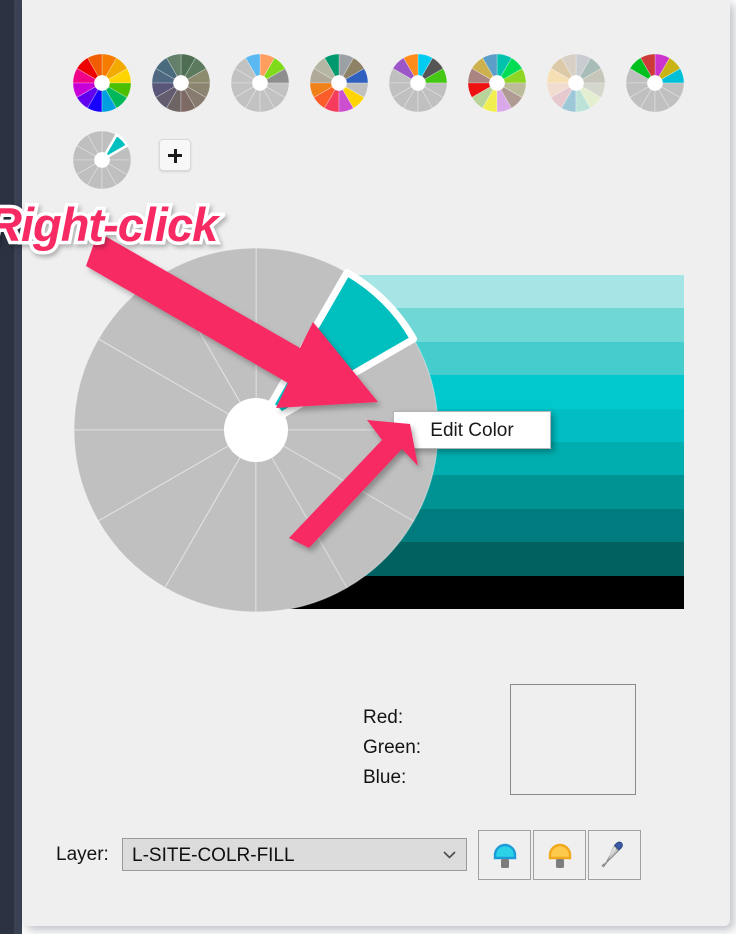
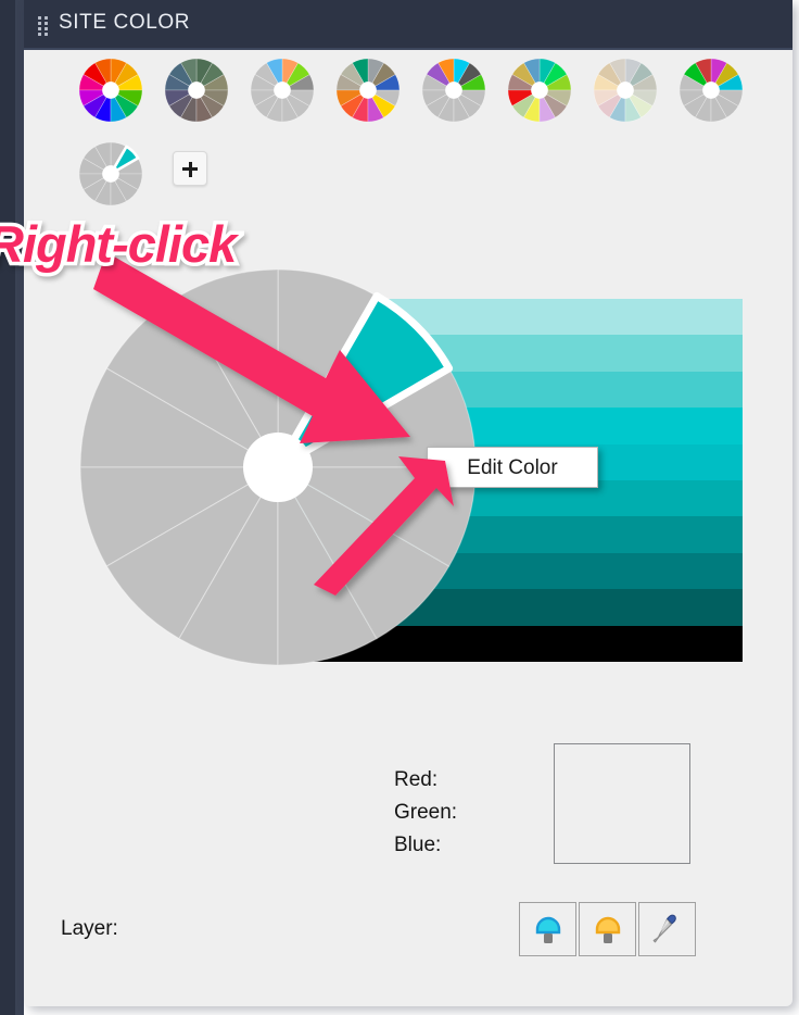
+ SITE COLOR
  Edit Color
  Red:
  Green:
  Blue:
  Layer:
- L-SITE-COLR-FILL
  Right-click
